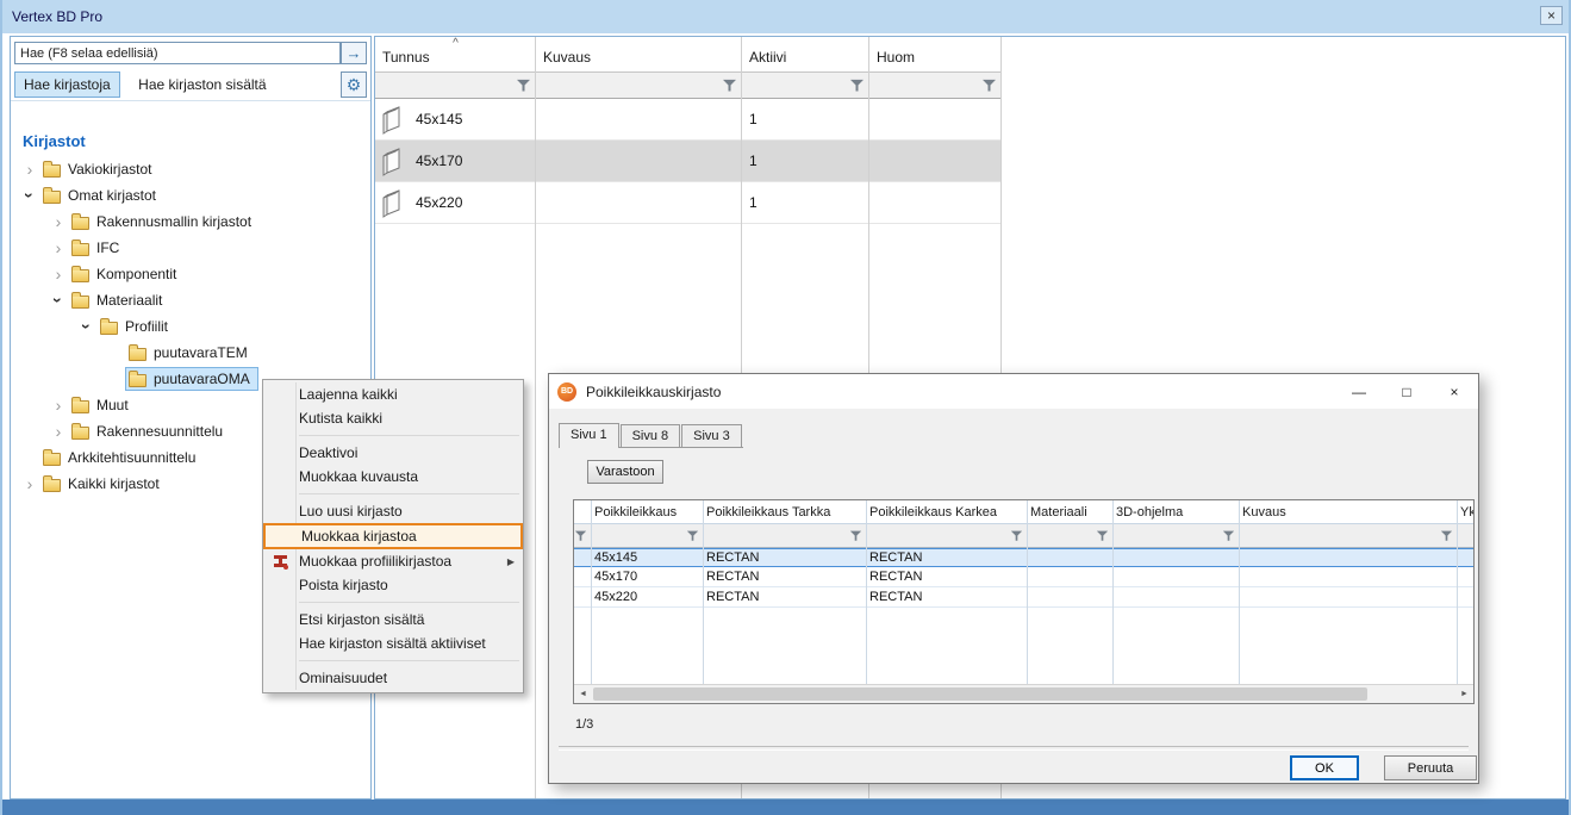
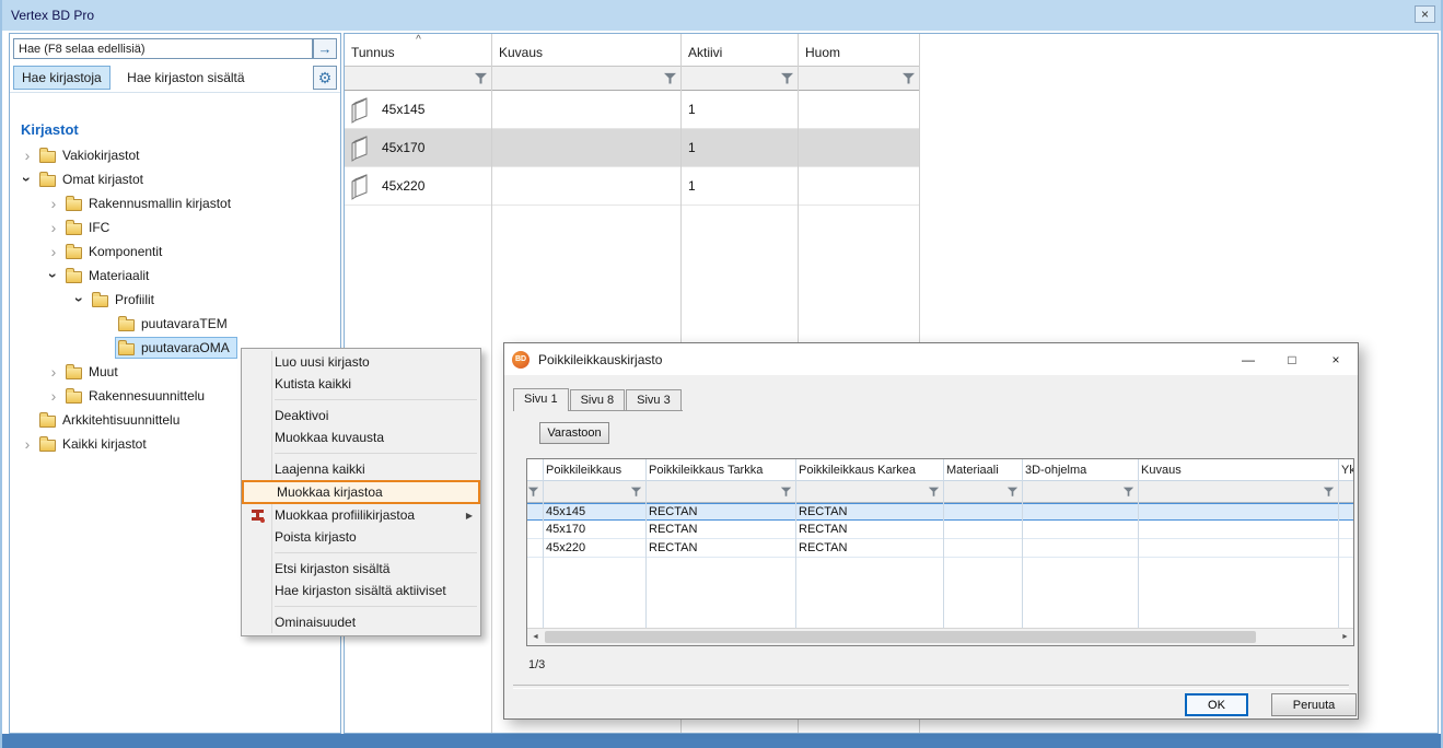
  Vertex BD Pro
  ×
  Hae (F8 selaa edellisiä)
  →
  Hae kirjastoja Hae kirjaston sisältä
  ⚙
  Kirjastot
  ›
  Vakiokirjastot
  Omat kirjastot
  ›
  Rakennusmallin kirjastot
  ›
  IFC
  ›
  Komponentit
  Materiaalit
  Profiilit
  puutavaraTEM
  puutavaraOMA
  ›
  Muut
  ›
  Rakennesuunnittelu
  Arkkitehtisuunnittelu
  ›
  Kaikki kirjastot
  Tunnus
  ^
  Kuvaus
  Aktiivi
  Huom
  45x145
  1
  45x170
  1
  45x220
  1
- Laajenna kaikki
+ Luo uusi kirjasto
  Kutista kaikki
  Deaktivoi
  Muokkaa kuvausta
- Luo uusi kirjasto
+ Laajenna kaikki
  Muokkaa kirjastoa
  Muokkaa profiilikirjastoa
  ▶
  Poista kirjasto
  Etsi kirjaston sisältä
  Hae kirjaston sisältä aktiiviset
  Ominaisuudet
  Poikkileikkauskirjasto
  —
  □
  ×
  Sivu 1
  Sivu 8
  Sivu 3
  Varastoon
  Poikkileikkaus
  Poikkileikkaus Tarkka
  Poikkileikkaus Karkea
  Materiaali
  3D-ohjelma
  Kuvaus
  45x145
  RECTAN
  RECTAN
  45x170
  RECTAN
  RECTAN
  45x220
  RECTAN
  RECTAN
  1/3
  OK
  Peruuta
